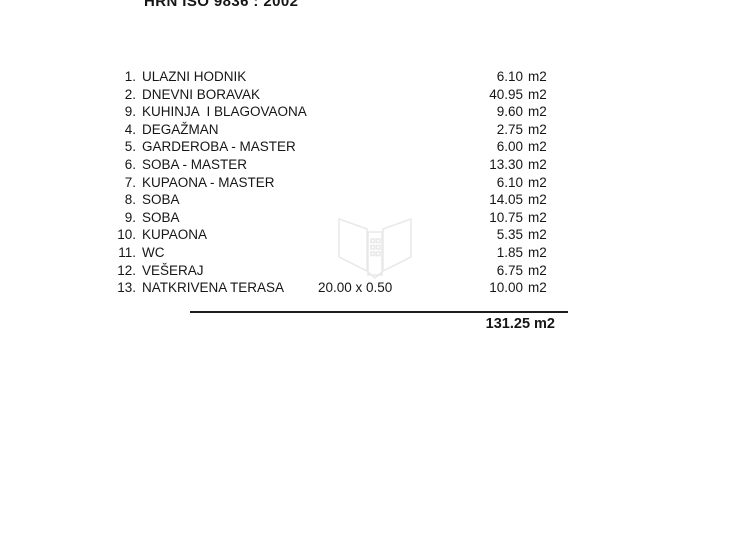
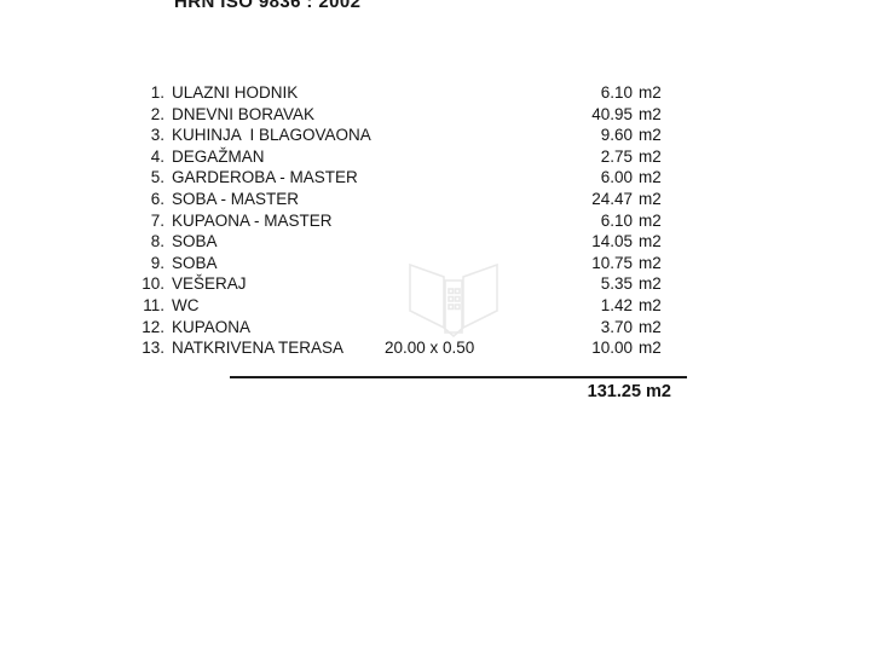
  HRN ISO 9836 : 2002
  1. ULAZNI HODNIK
  6.10
  m2
  2. DNEVNI BORAVAK
  40.95
  m2
- 9. KUHINJA I BLAGOVAONA
+ 3. KUHINJA I BLAGOVAONA
  9.60
  m2
  4. DEGAŽMAN
  2.75
  m2
  5. GARDEROBA - MASTER
  6.00
  m2
  6. SOBA - MASTER
- 13.30
+ 24.47
  m2
  7. KUPAONA - MASTER
  6.10
  m2
  8. SOBA
  14.05
  m2
  9. SOBA
  10.75
  m2
- 10. KUPAONA
+ 10. VEŠERAJ
  5.35
  m2
  11. WC
- 1.85
+ 1.42
  m2
- 12. VEŠERAJ
+ 12. KUPAONA
- 6.75
+ 3.70
  m2
  13. NATKRIVENA TERASA
  20.00 x 0.50
  10.00
  m2
  131.25 m2
